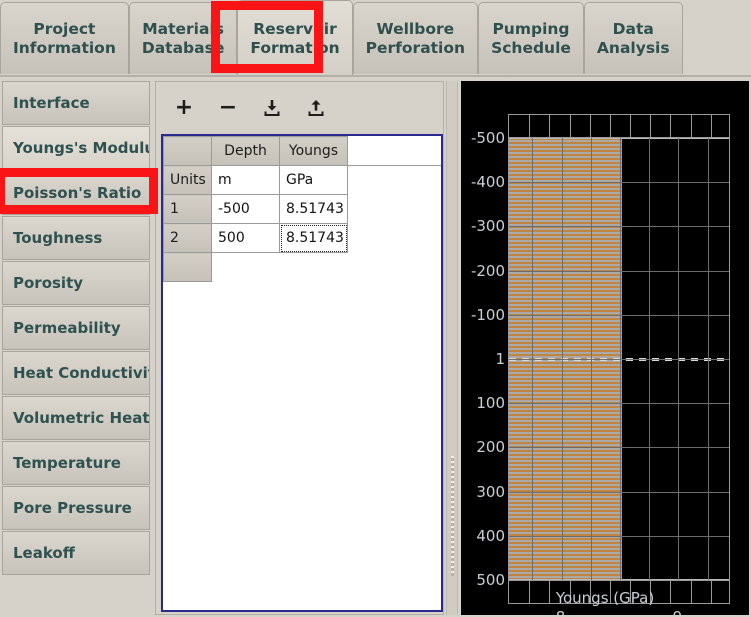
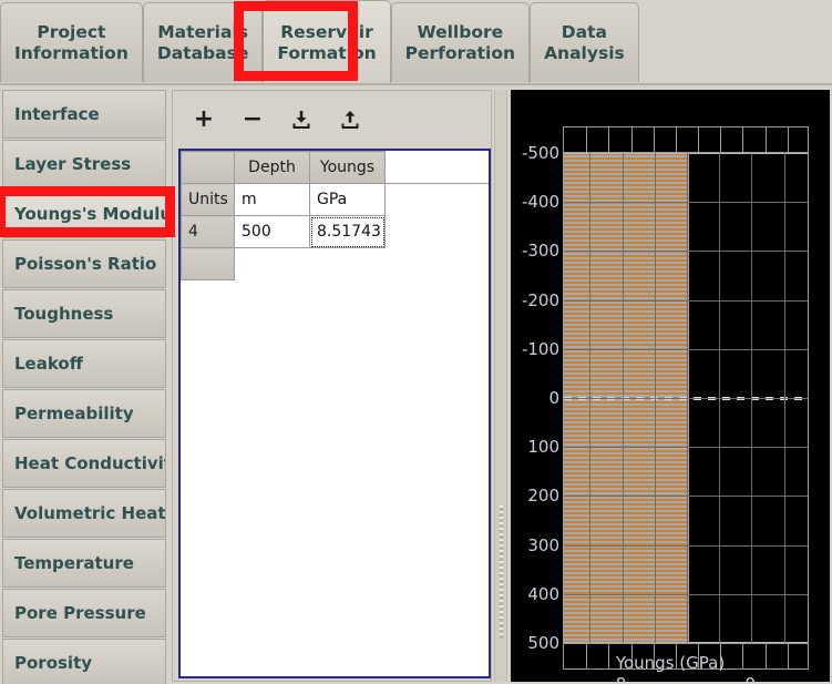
  Project
  Information
  Materials
  Database
  Reservoir
  Formation
  Wellbore
  Perforation
- Pumping
- Schedule
  Data
  Analysis
  Interface
+ Layer Stress
  Youngs's Modul
  Poisson's Ratio
  Toughness
- Porosity
+ Leakoff
  Permeability
  Heat Conductivi
  Volumetric Heat
  Temperature
  Pore Pressure
- Leakoff
+ Porosity
  +
  −
  	Depth	Youngs
  Units	m	GPa
- 1	-500	8.51743
- 2	500	8.51743
+ 4	500	8.51743
  -500
  -400
  -300
  -200
  -100
- 1
+ 0
  100
  200
  300
  400
  500
  Youngs (GPa)
